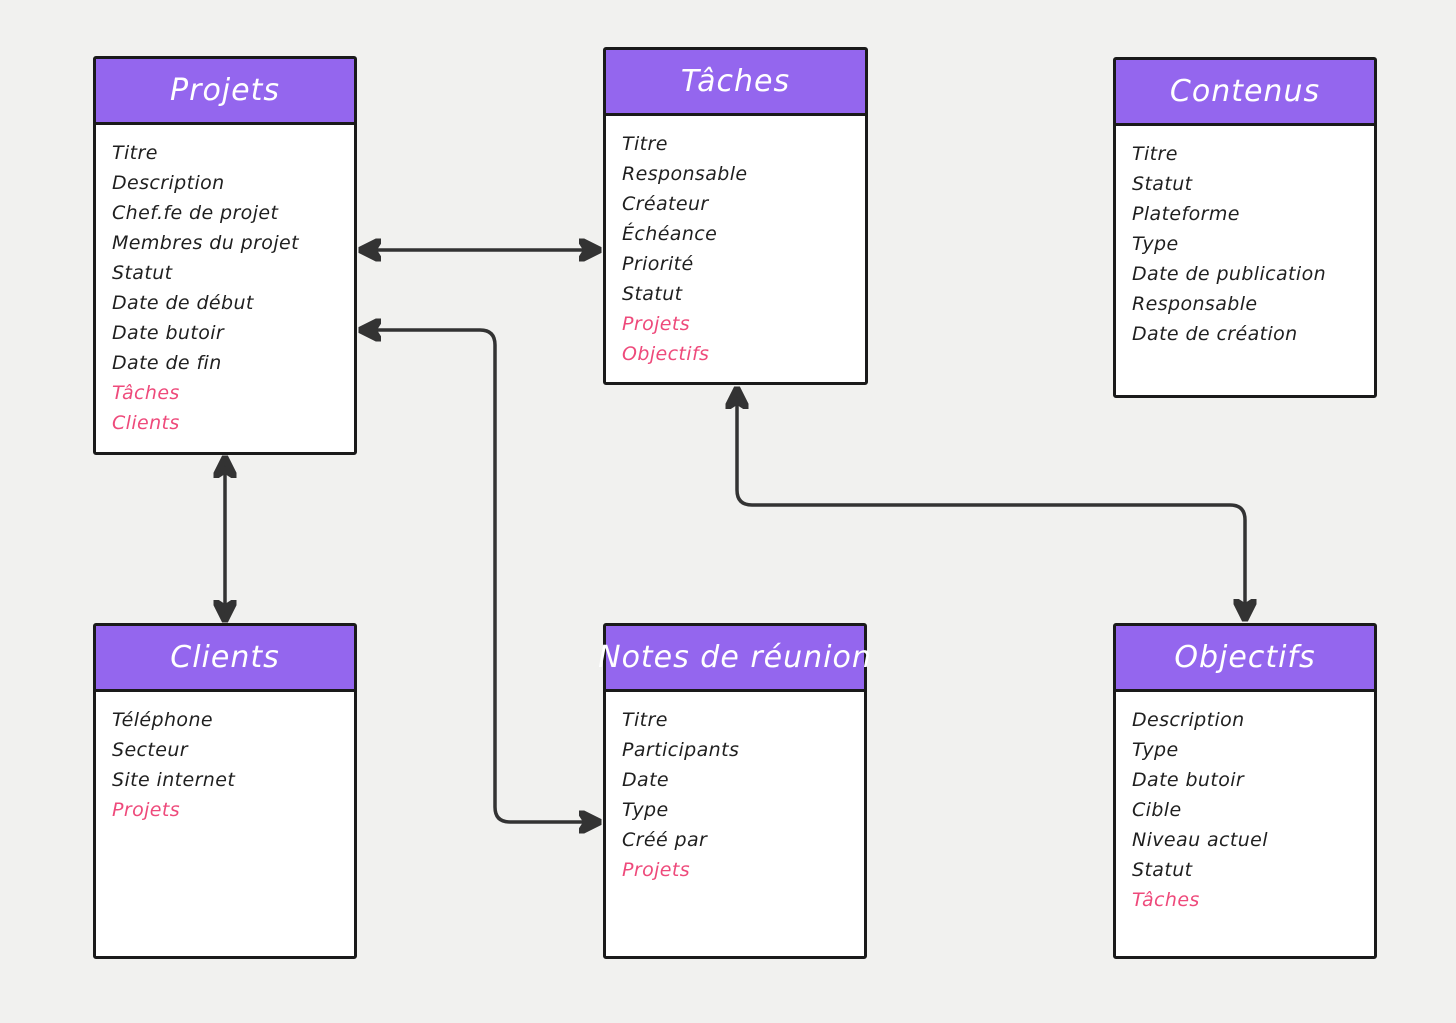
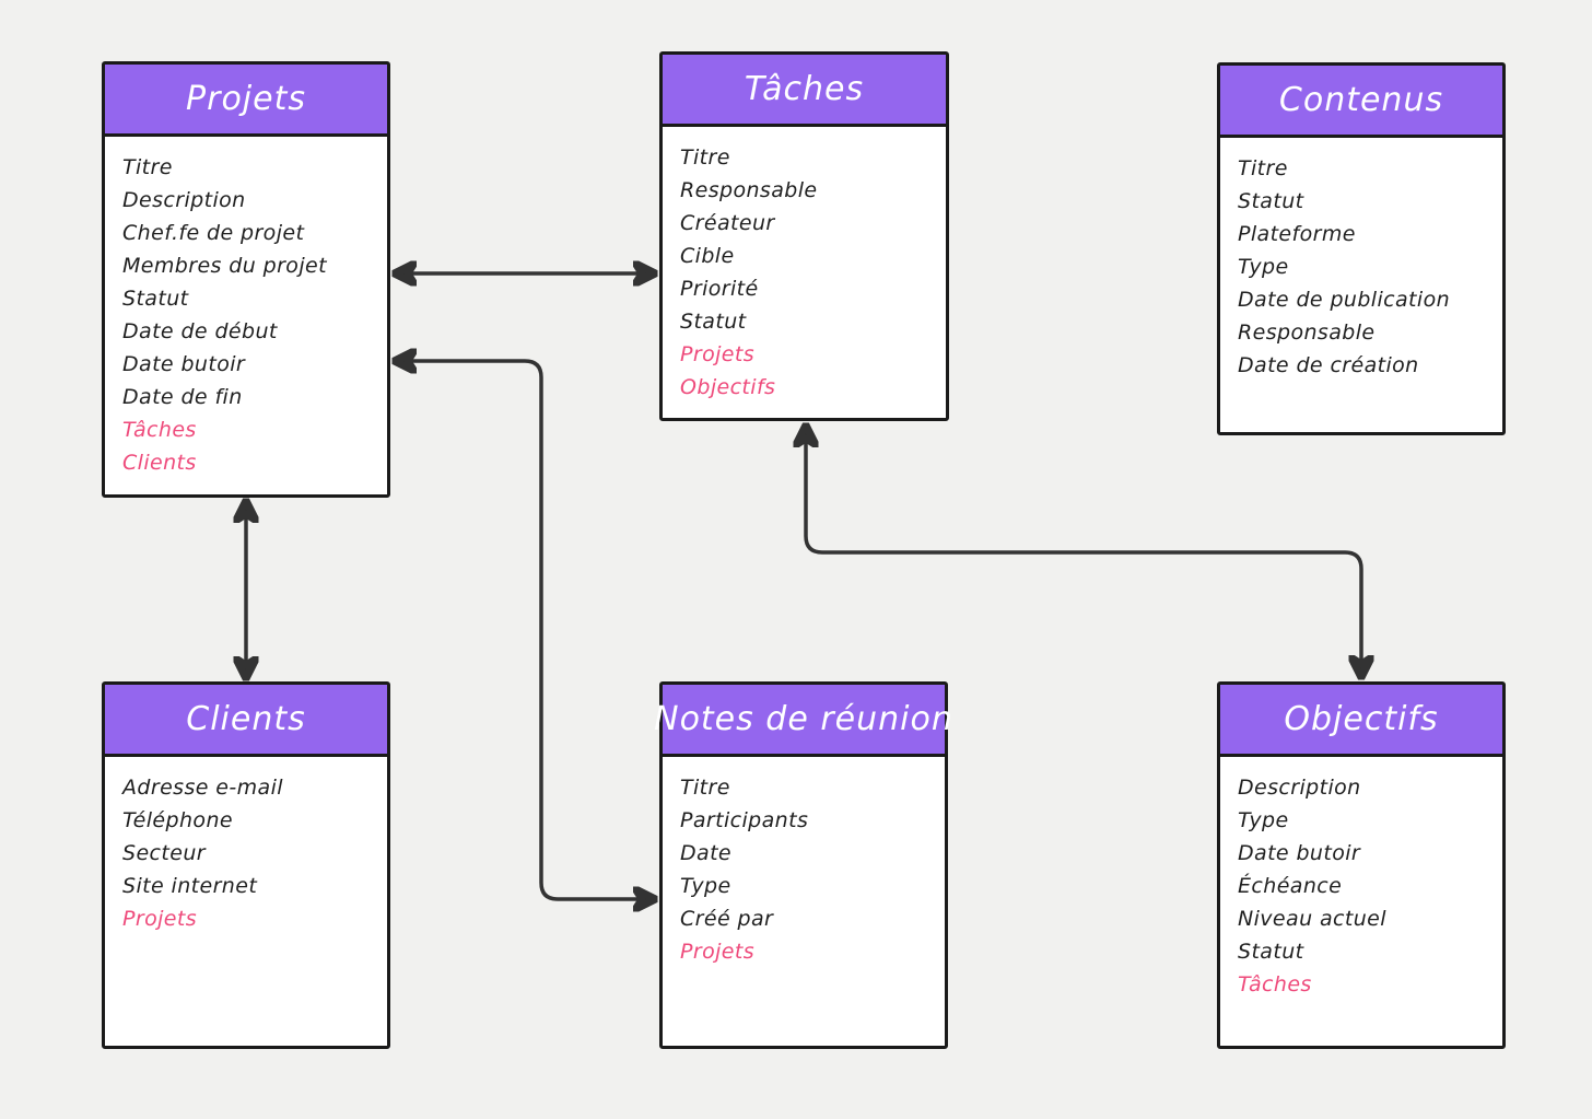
  Projets
  Titre
  Description
  Chef.fe de projet
  Membres du projet
  Statut
  Date de début
  Date butoir
  Date de fin
  Tâches
  Clients
  Tâches
  Titre
  Responsable
  Créateur
- Échéance
+ Cible
  Priorité
  Statut
  Projets
  Objectifs
  Contenus
  Titre
  Statut
  Plateforme
  Type
  Date de publication
  Responsable
  Date de création
  Clients
+ Adresse e-mail
  Téléphone
  Secteur
  Site internet
  Projets
  Notes de réunion
  Titre
  Participants
  Date
  Type
  Créé par
  Projets
  Objectifs
  Description
  Type
  Date butoir
- Cible
+ Échéance
  Niveau actuel
  Statut
  Tâches
